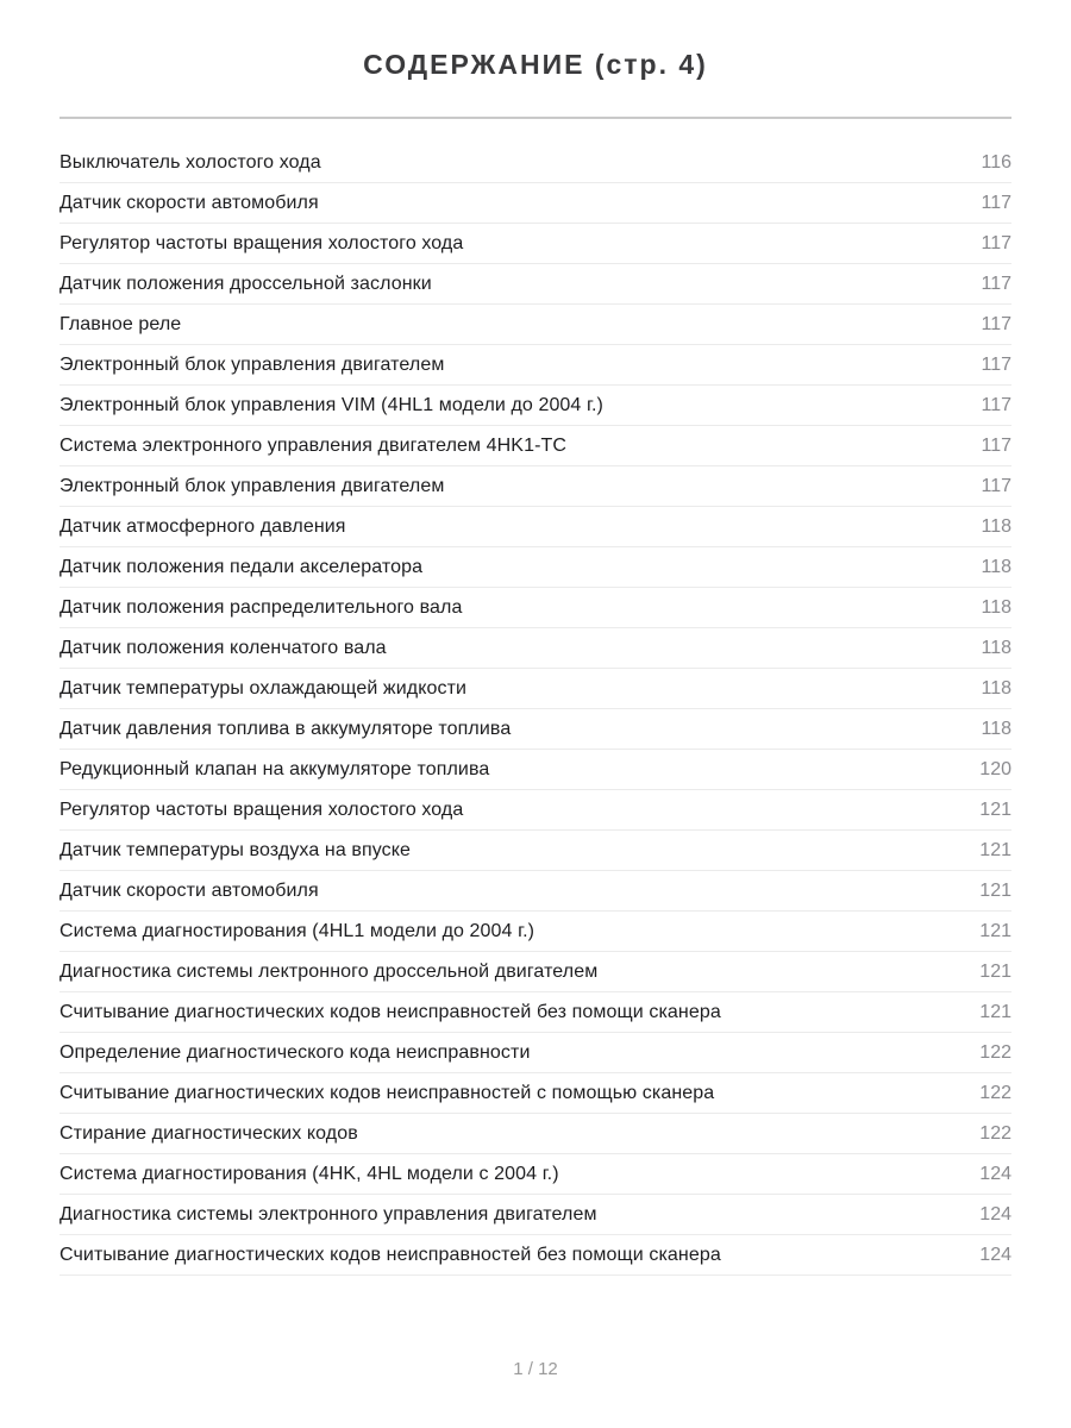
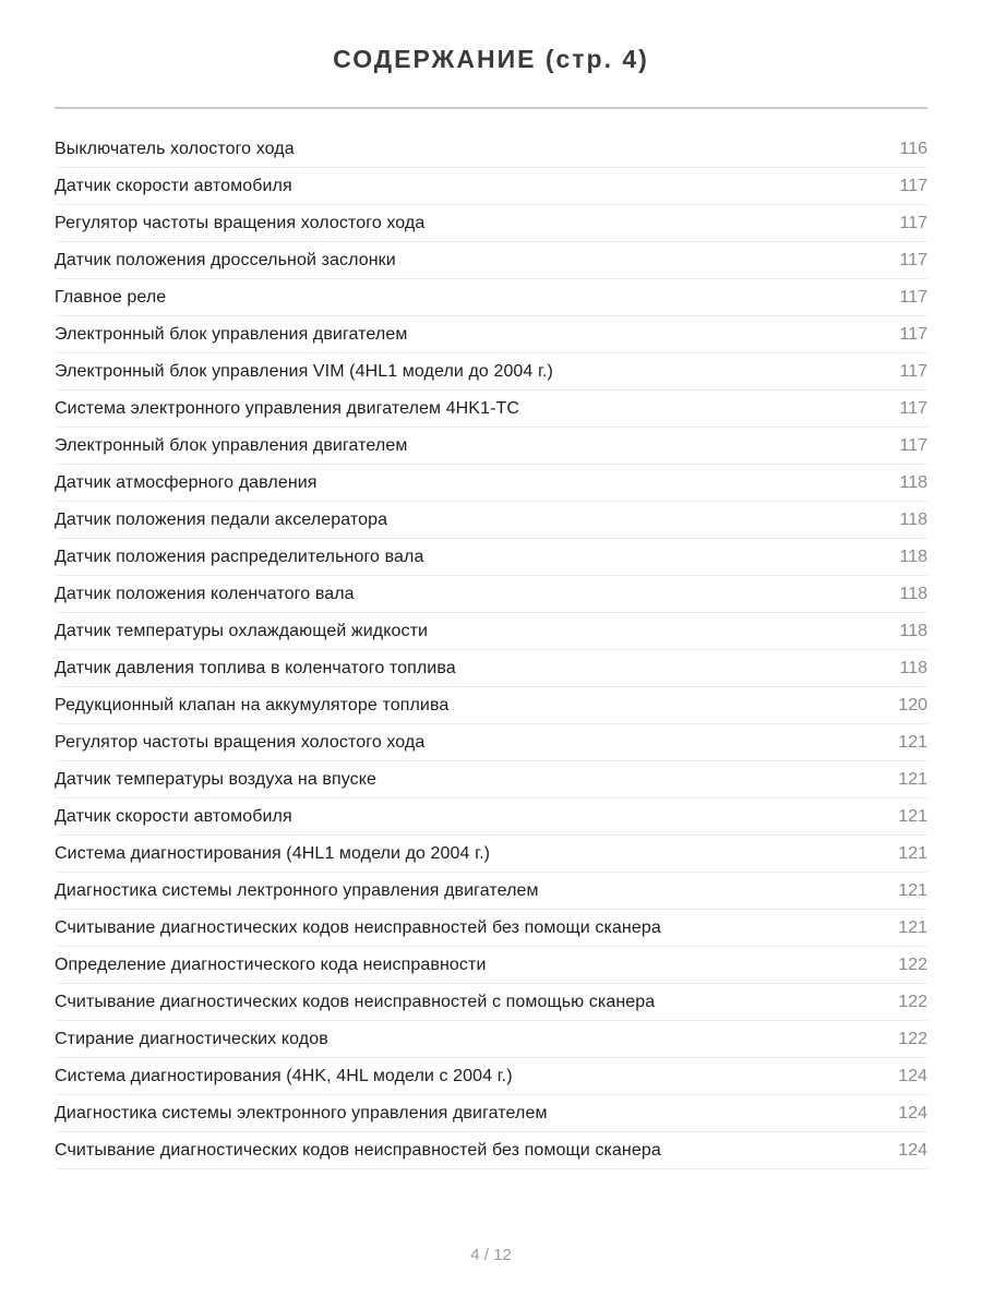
  СОДЕРЖАНИЕ (стр. 4)
  Выключатель холостого хода
  116
  Датчик скорости автомобиля
  117
  Регулятор частоты вращения холостого хода
  117
  Датчик положения дроссельной заслонки
  117
  Главное реле
  117
  Электронный блок управления двигателем
  117
  Электронный блок управления VIM (4HL1 модели до 2004 г.)
  117
  Система электронного управления двигателем 4HK1-TC
  117
  Электронный блок управления двигателем
  117
  Датчик атмосферного давления
  118
  Датчик положения педали акселератора
  118
  Датчик положения распределительного вала
  118
  Датчик положения коленчатого вала
  118
  Датчик температуры охлаждающей жидкости
  118
- Датчик давления топлива в аккумуляторе топлива
+ Датчик давления топлива в коленчатого топлива
  118
  Редукционный клапан на аккумуляторе топлива
  120
  Регулятор частоты вращения холостого хода
  121
  Датчик температуры воздуха на впуске
  121
  Датчик скорости автомобиля
  121
  Система диагностирования (4HL1 модели до 2004 г.)
  121
- Диагностика системы лектронного дроссельной двигателем
+ Диагностика системы лектронного управления двигателем
  121
  Считывание диагностических кодов неисправностей без помощи сканера
  121
  Определение диагностического кода неисправности
  122
  Считывание диагностических кодов неисправностей с помощью сканера
  122
  Стирание диагностических кодов
  122
  Система диагностирования (4HK, 4HL модели с 2004 г.)
  124
  Диагностика системы электронного управления двигателем
  124
  Считывание диагностических кодов неисправностей без помощи сканера
  124
- 1 / 12
+ 4 / 12
